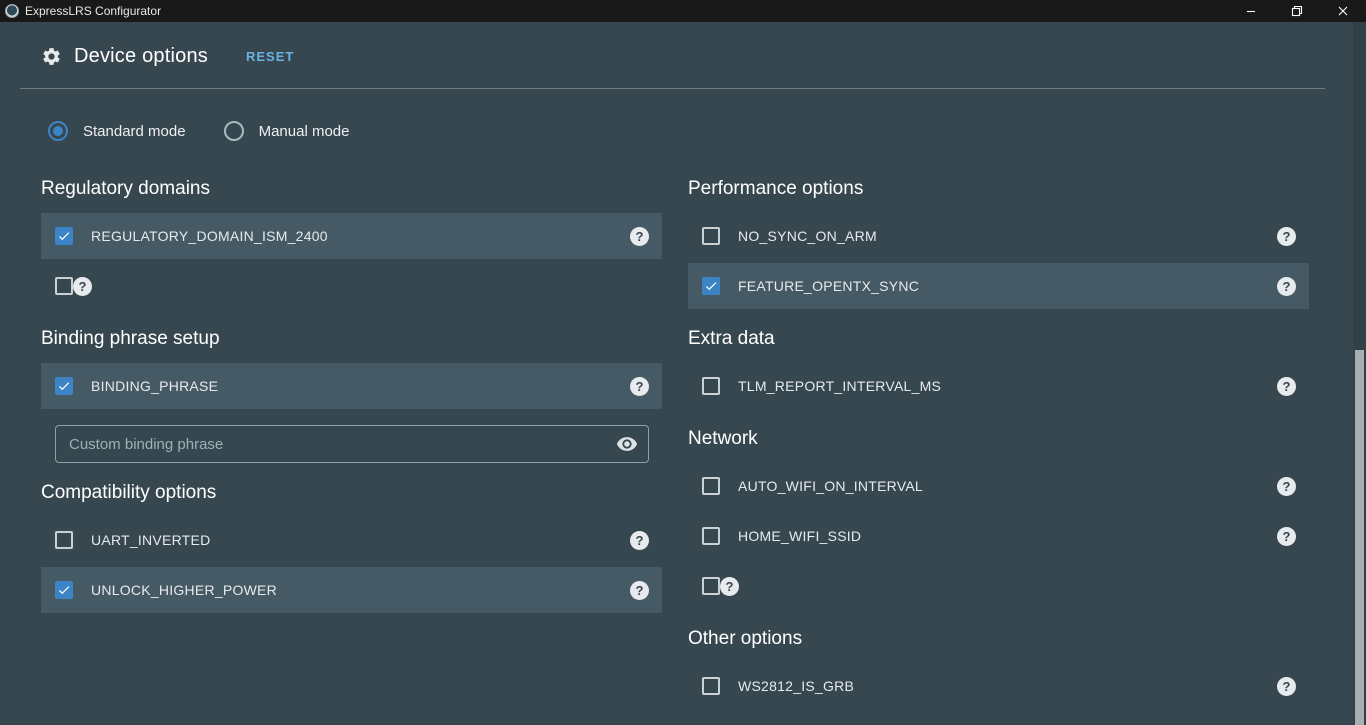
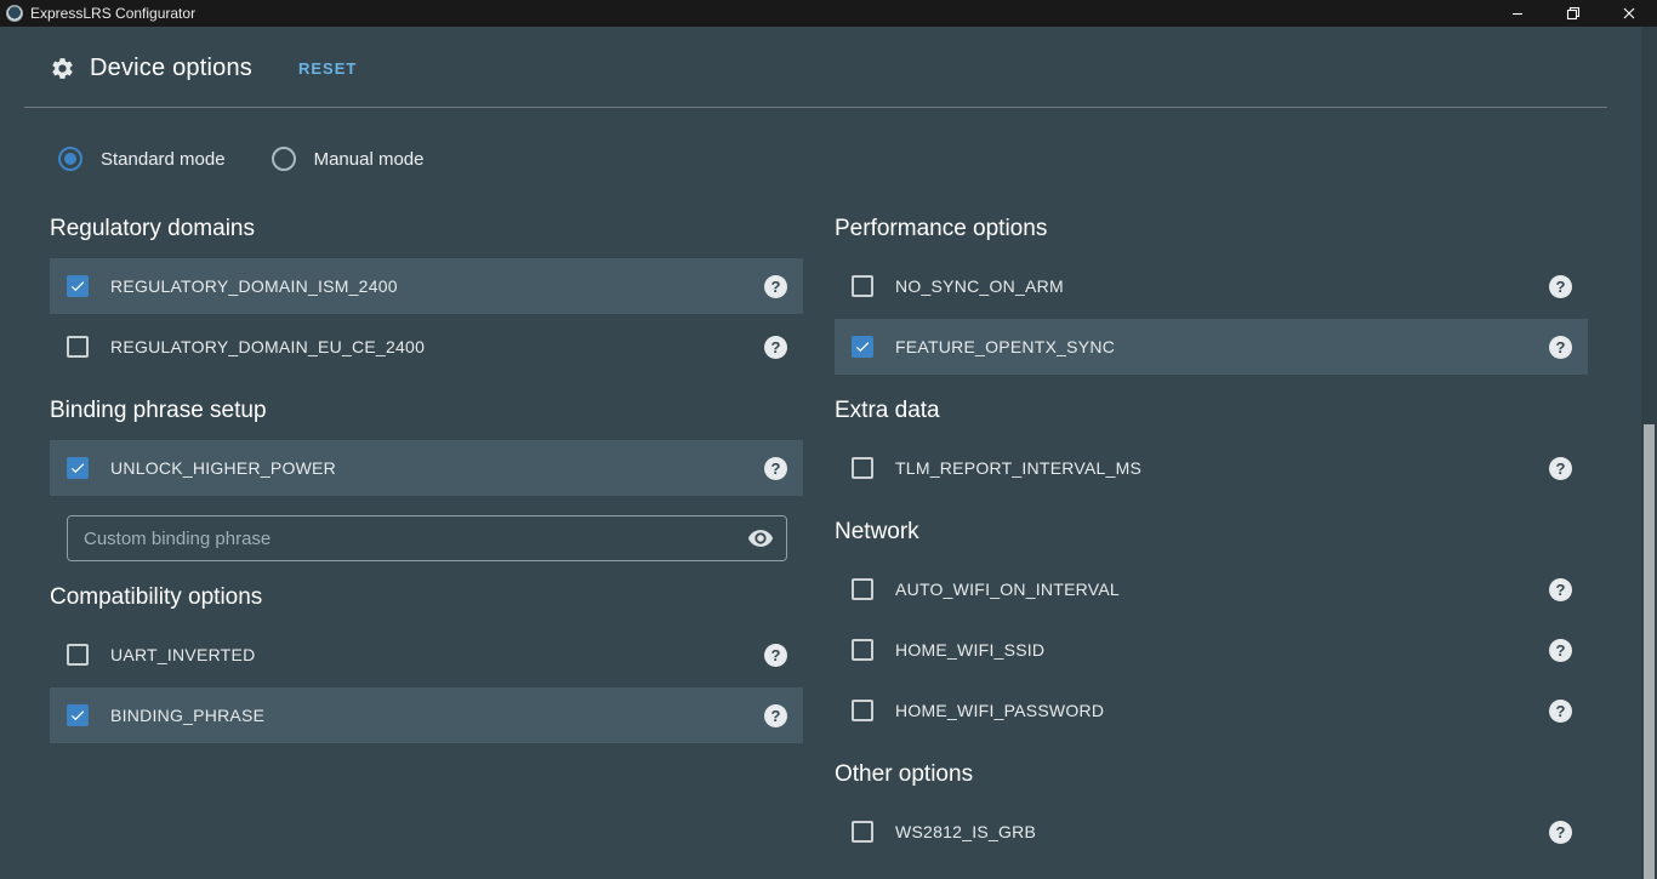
  ExpressLRS Configurator
  Device options
  RESET
  Standard mode
  Manual mode
  Regulatory domains
  REGULATORY_DOMAIN_ISM_2400
  ?
+ REGULATORY_DOMAIN_EU_CE_2400
  ?
  Binding phrase setup
- BINDING_PHRASE
+ UNLOCK_HIGHER_POWER
  ?
  Custom binding phrase
  Compatibility options
  UART_INVERTED
  ?
- UNLOCK_HIGHER_POWER
+ BINDING_PHRASE
  ?
  Performance options
  NO_SYNC_ON_ARM
  ?
  FEATURE_OPENTX_SYNC
  ?
  Extra data
  TLM_REPORT_INTERVAL_MS
  ?
  Network
  AUTO_WIFI_ON_INTERVAL
  ?
  HOME_WIFI_SSID
  ?
+ HOME_WIFI_PASSWORD
  ?
  Other options
  WS2812_IS_GRB
  ?
